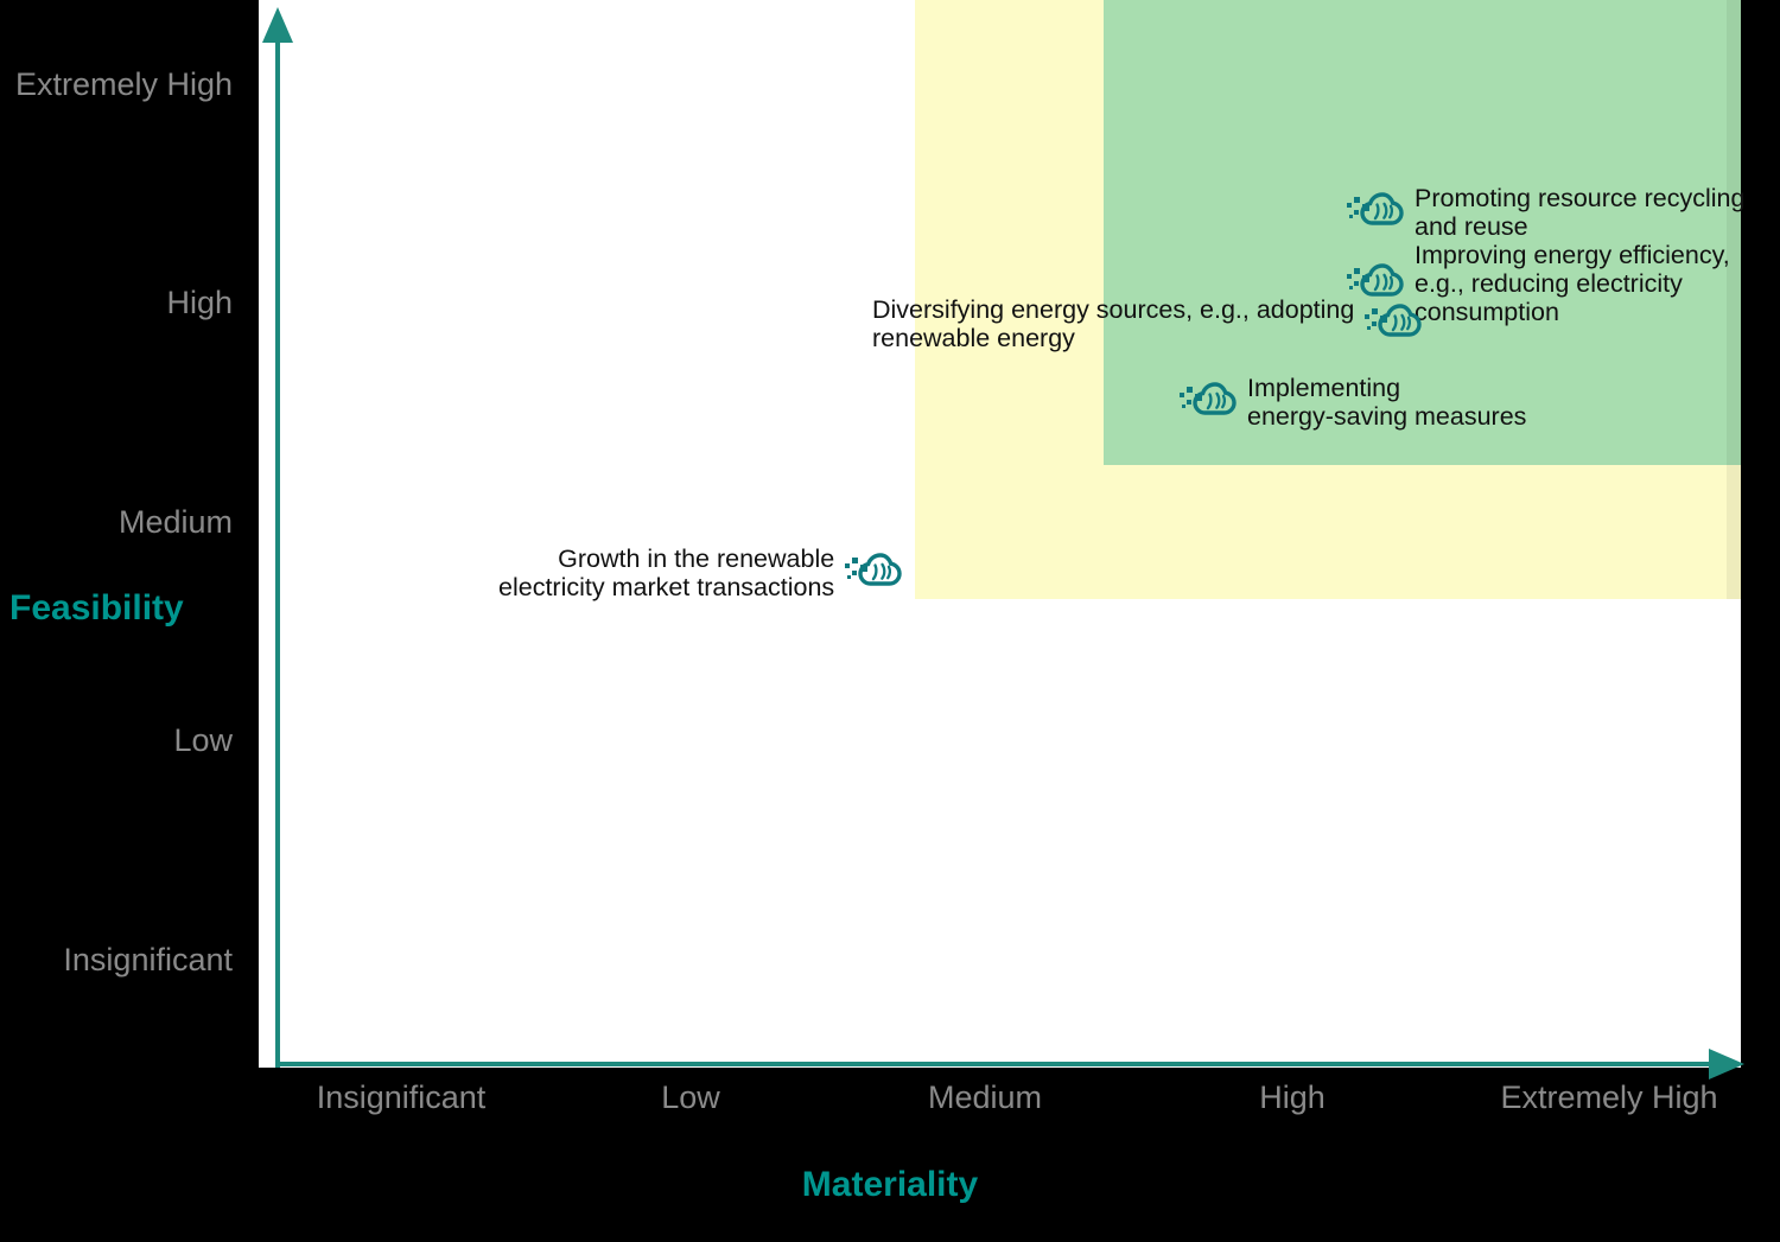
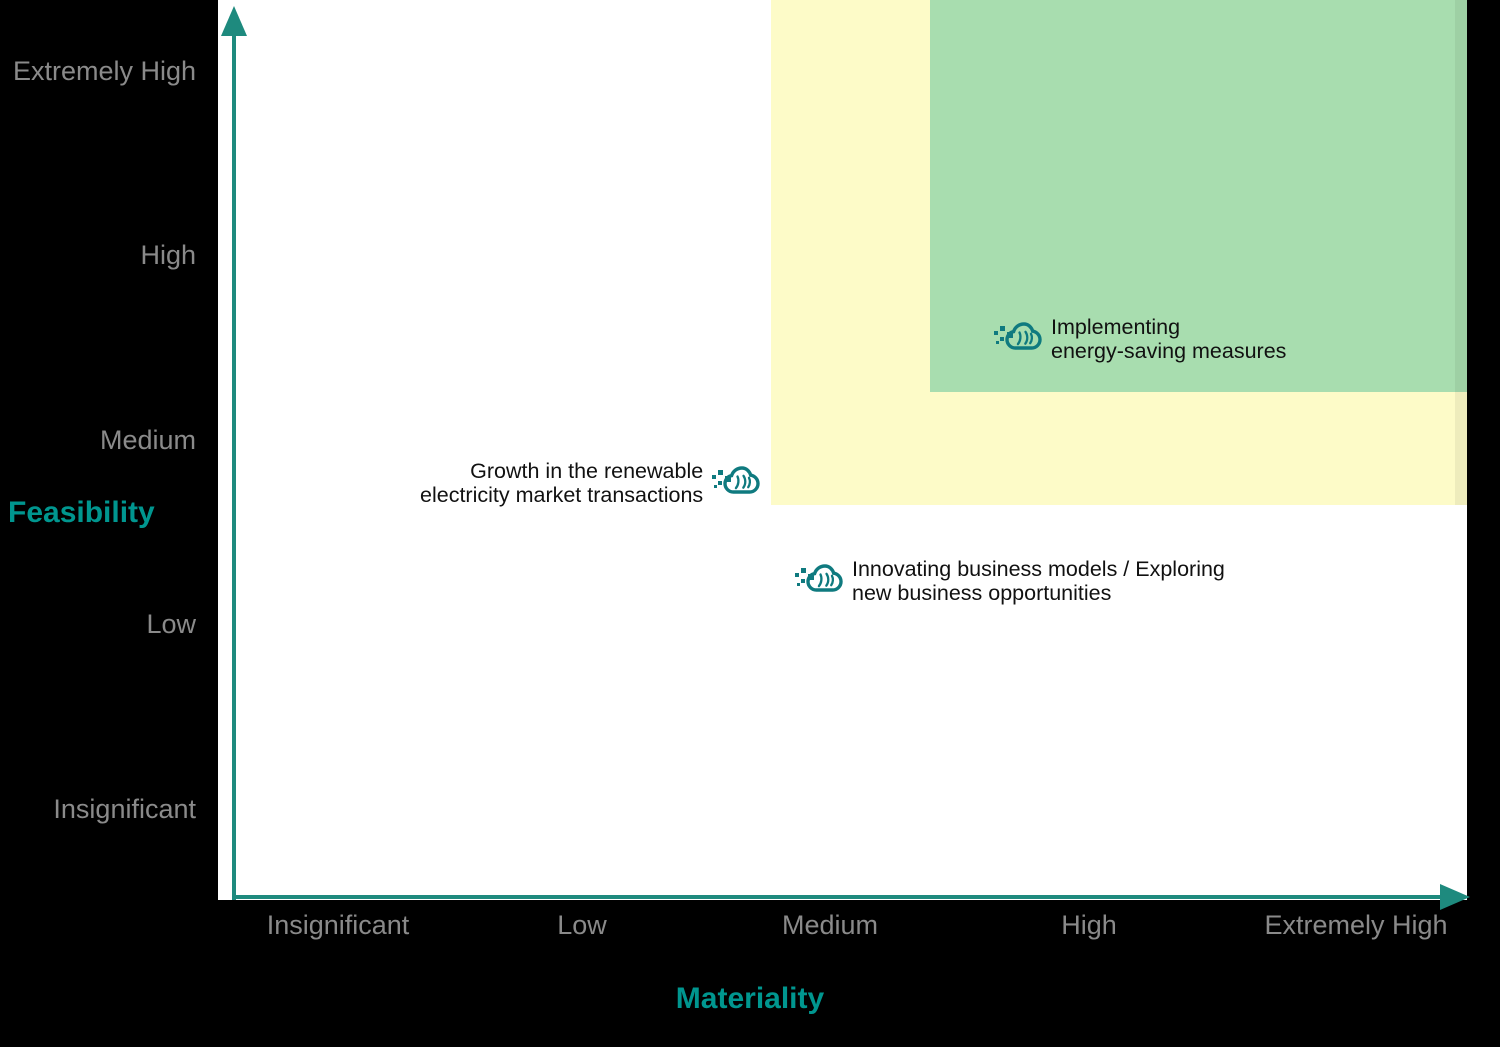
  Extremely High
  High
  Medium
  Low
  Insignificant
  Insignificant
  Low
  Medium
  High
  Extremely High
  Feasibility
  Materiality
- Promoting resource recycling
- and reuse
- Improving energy efficiency,
- e.g., reducing electricity
- consumption
- Diversifying energy sources, e.g., adopting
- renewable energy
  Implementing
  energy-saving measures
  Growth in the renewable
  electricity market transactions
+ Innovating business models / Exploring
+ new business opportunities
